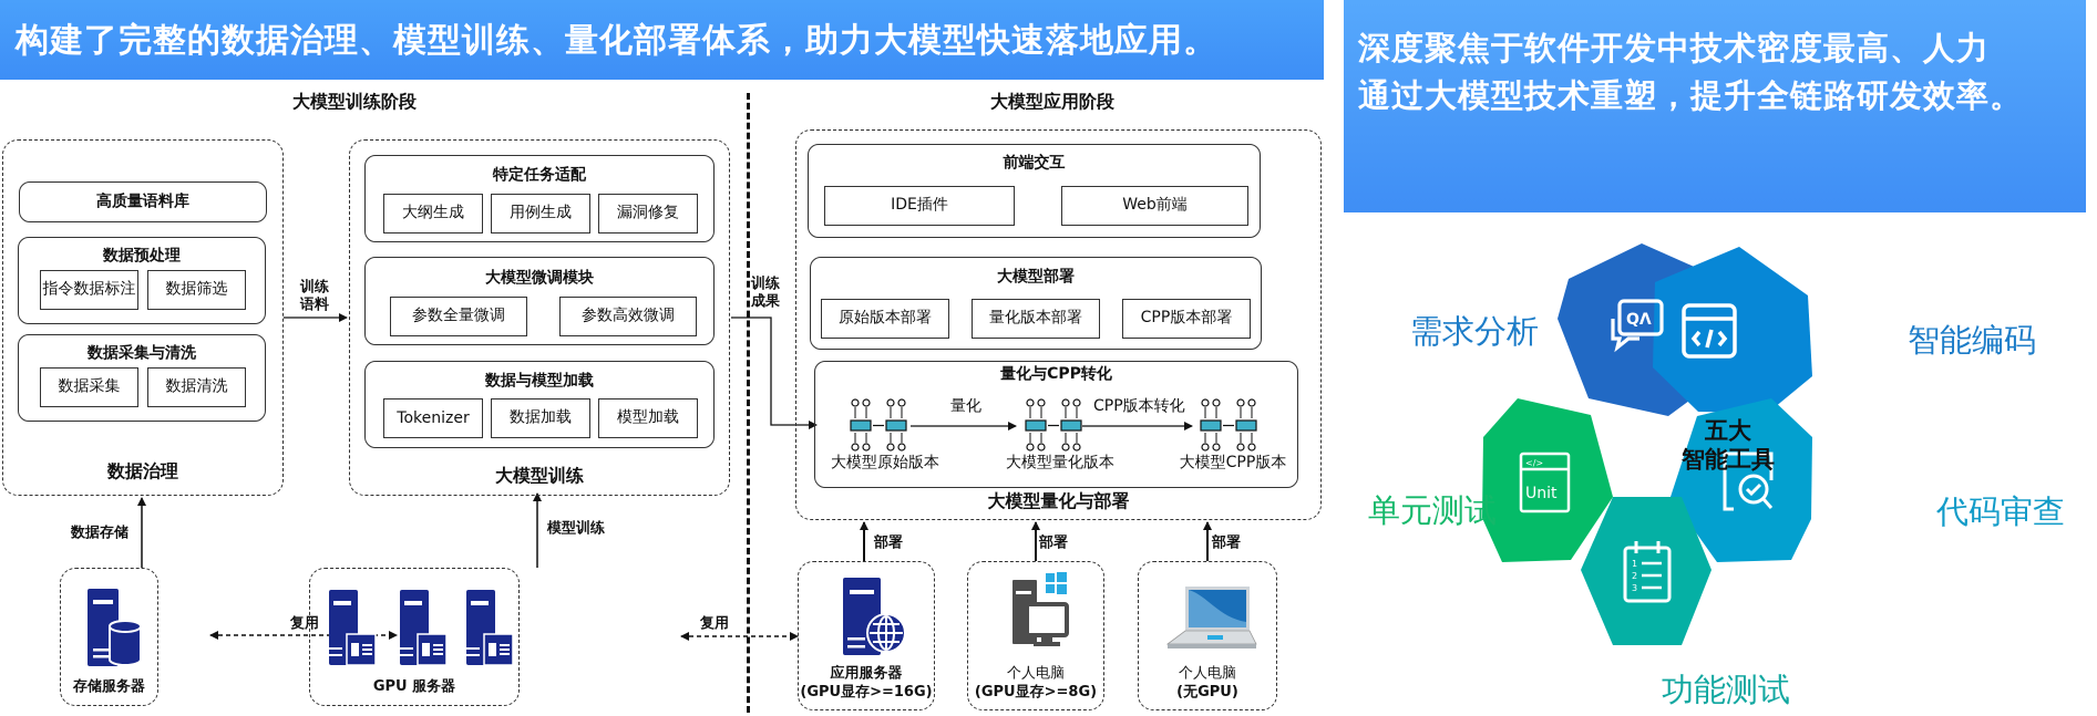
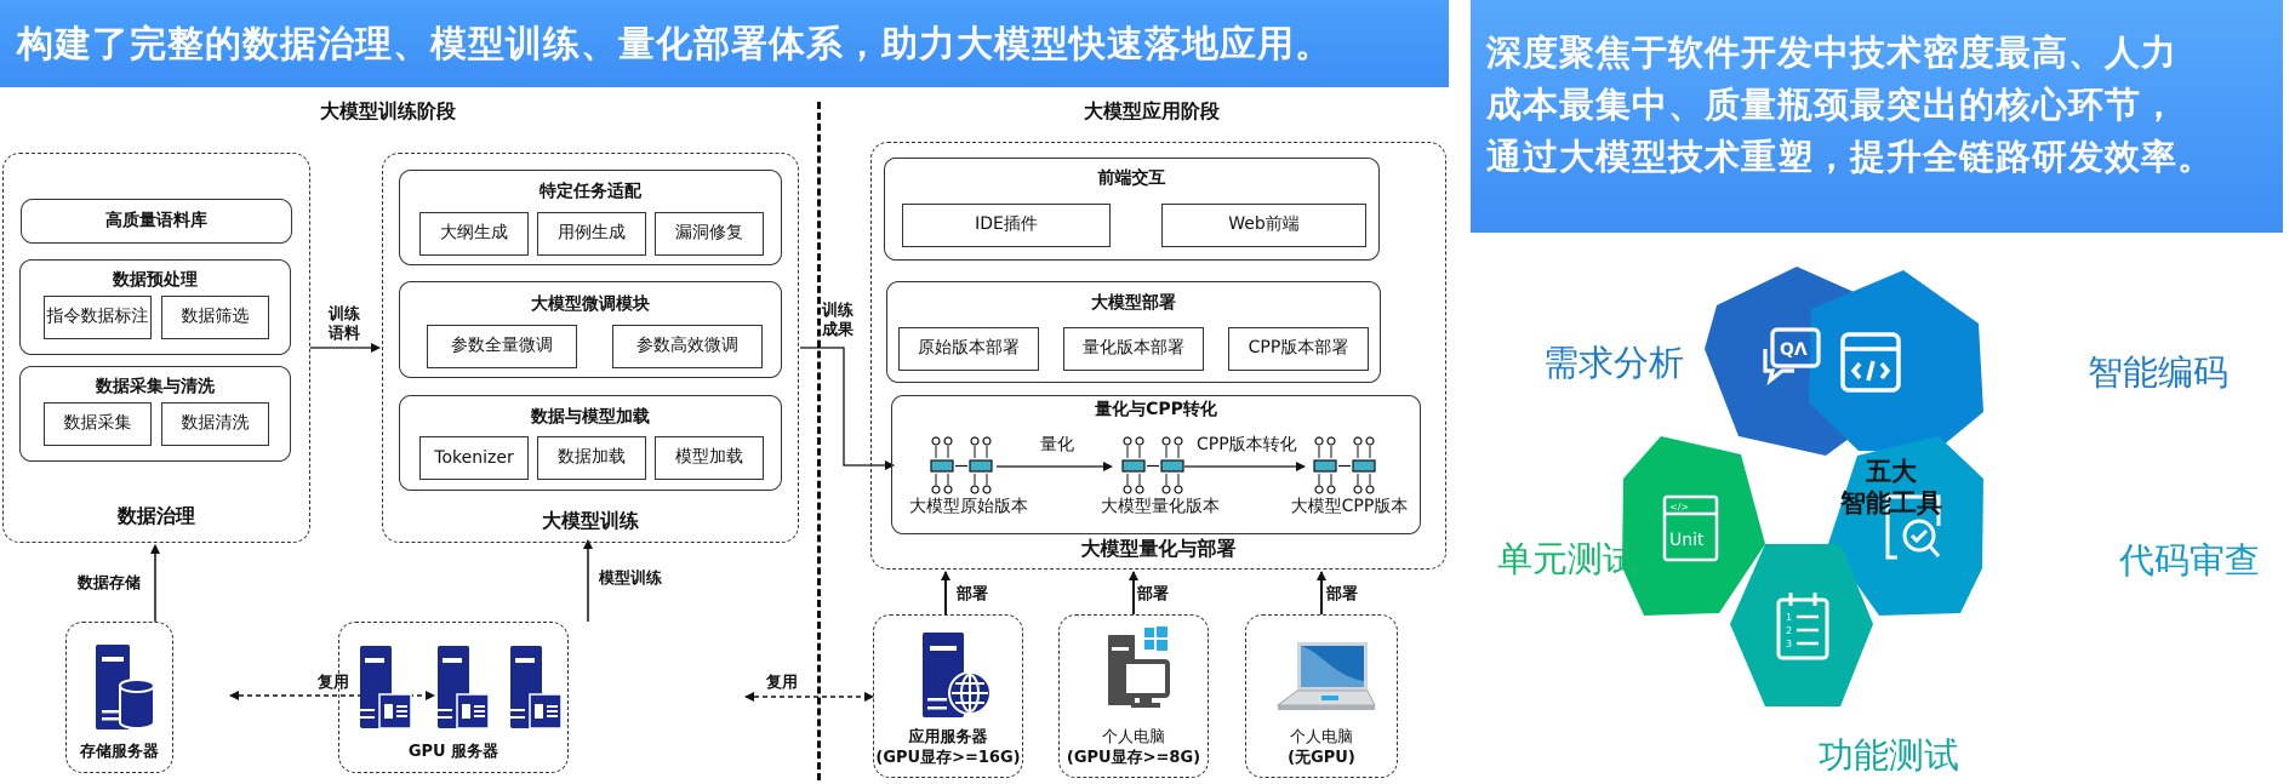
  构建了完整的数据治理、模型训练、量化部署体系，助力大模型快速落地应用。
  深度聚焦于软件开发中技术密度最高、人力
+ 成本最集中、质量瓶颈最突出的核心环节，
  通过大模型技术重塑，提升全链路研发效率。
  大模型训练阶段
  大模型应用阶段
  高质量语料库
  数据预处理
  指令数据标注
  数据筛选
  数据采集与清洗
  数据采集
  数据清洗
  数据治理
  训练
  语料
  特定任务适配
  大纲生成
  用例生成
  漏洞修复
  大模型微调模块
  参数全量微调
  参数高效微调
  数据与模型加载
  Tokenizer
  数据加载
  模型加载
  大模型训练
  数据存储
  模型训练
  复用
  复用
  存储服务器
  GPU 服务器
  训练
  成果
  前端交互
  IDE插件
  Web前端
  大模型部署
  原始版本部署
  量化版本部署
  CPP版本部署
  量化与CPP转化
  量化
  CPP版本转化
  大模型原始版本
  大模型量化版本
  大模型CPP版本
  大模型量化与部署
  部署
  部署
  部署
  应用服务器
  (GPU显存>=16G)
  个人电脑
  (GPU显存>=8G)
  个人电脑
  (无GPU)
  QΛ
  </>
  Unit
  1
  2
  3
  五大
  智能工具
  需求分析
  智能编码
  代码审查
  功能测试
  单元测试
